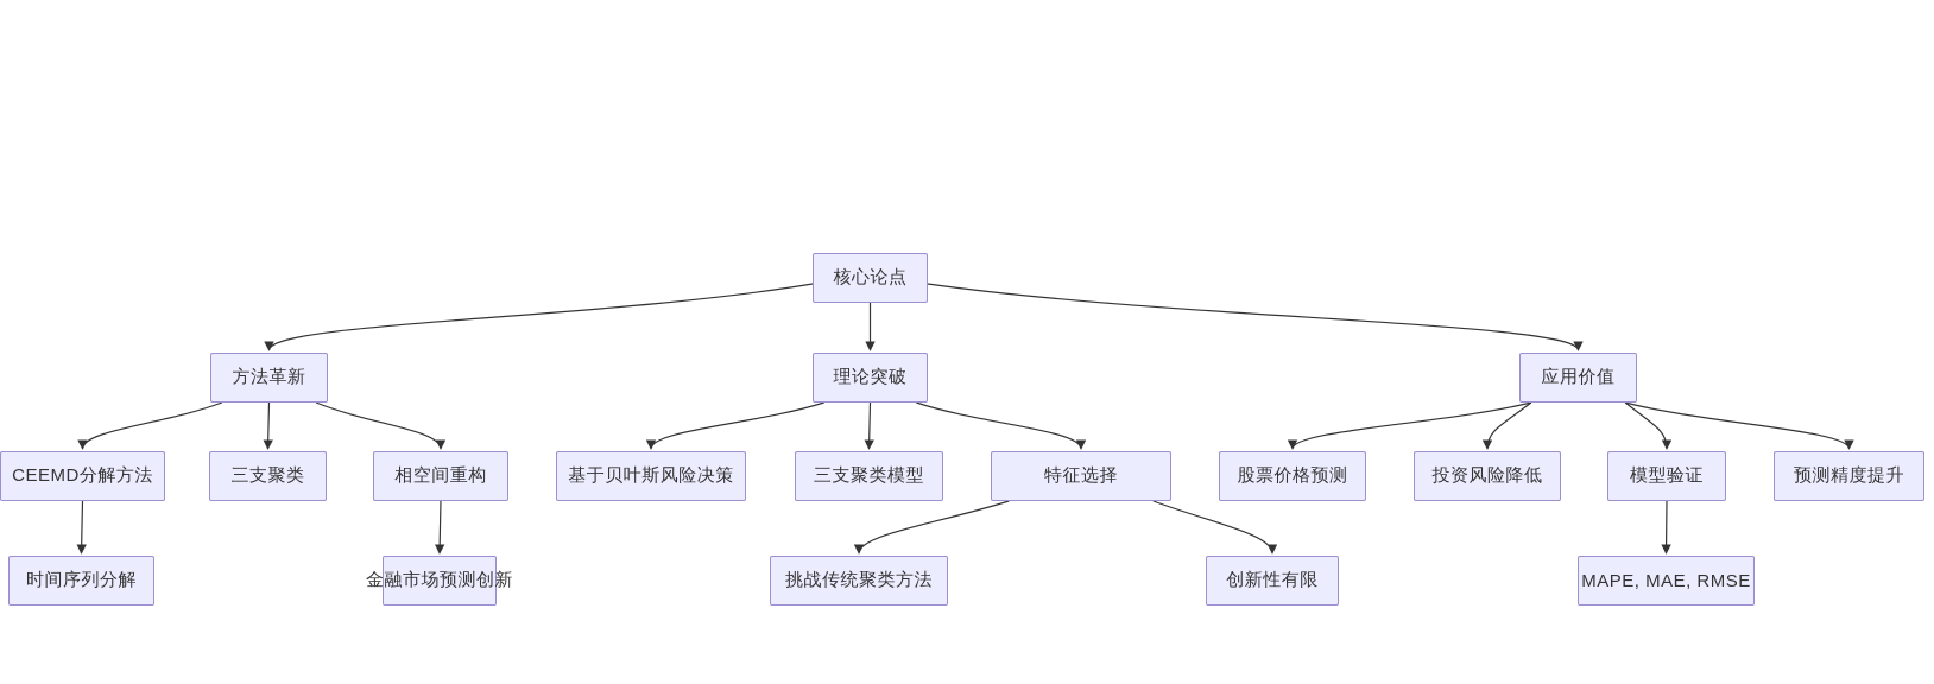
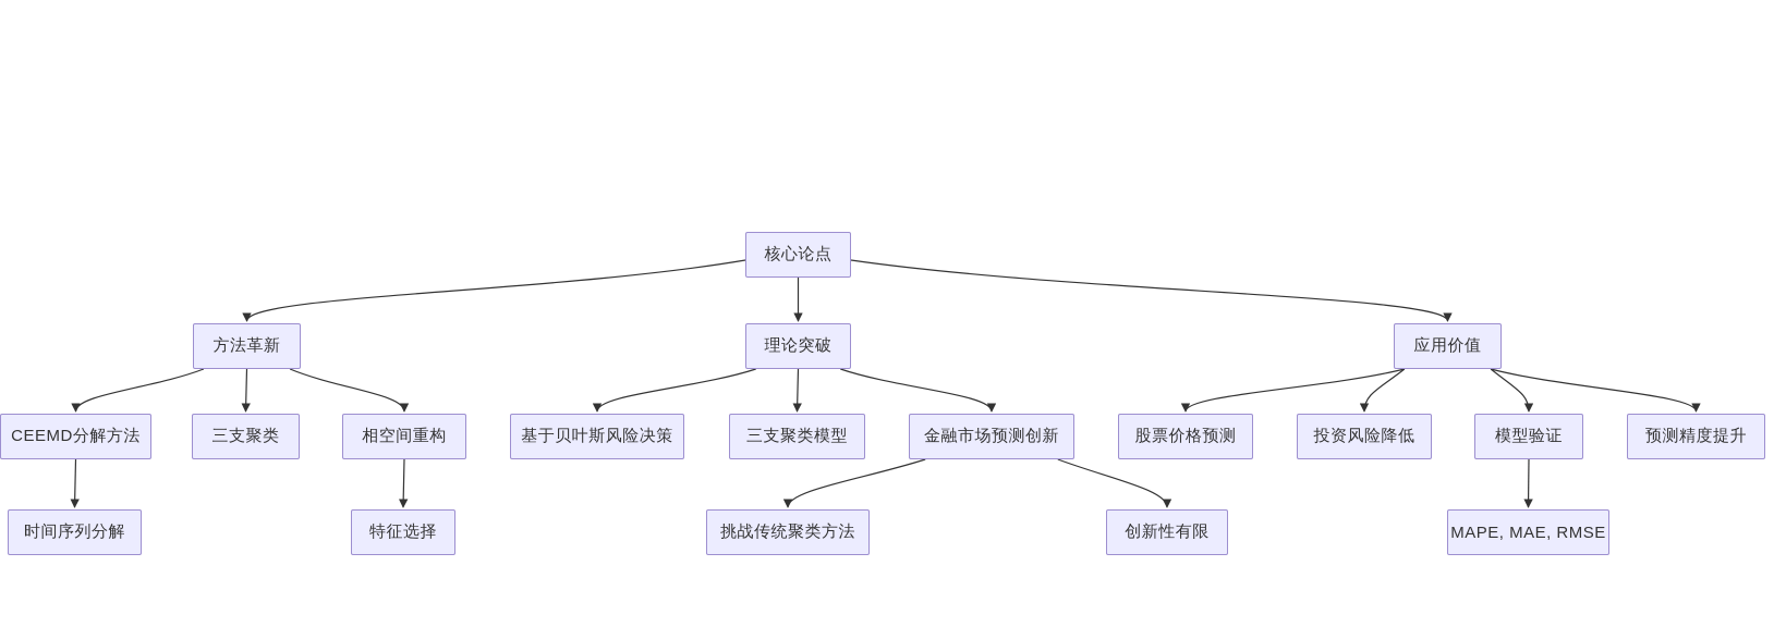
  核心论点
  方法革新
  理论突破
  应用价值
  CEEMD分解方法
  三支聚类
  相空间重构
  基于贝叶斯风险决策
  三支聚类模型
- 特征选择
+ 金融市场预测创新
  股票价格预测
  投资风险降低
  模型验证
  预测精度提升
  时间序列分解
- 金融市场预测创新
+ 特征选择
  挑战传统聚类方法
  创新性有限
  MAPE, MAE, RMSE
